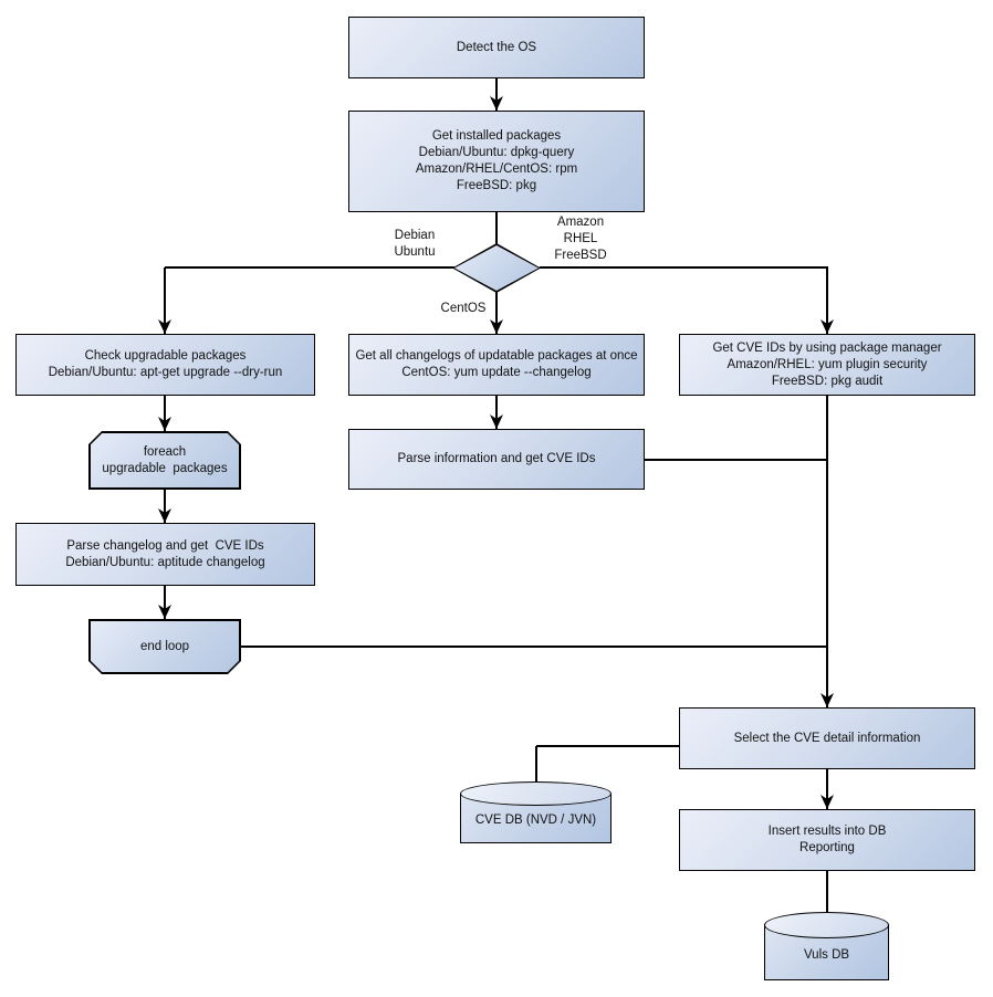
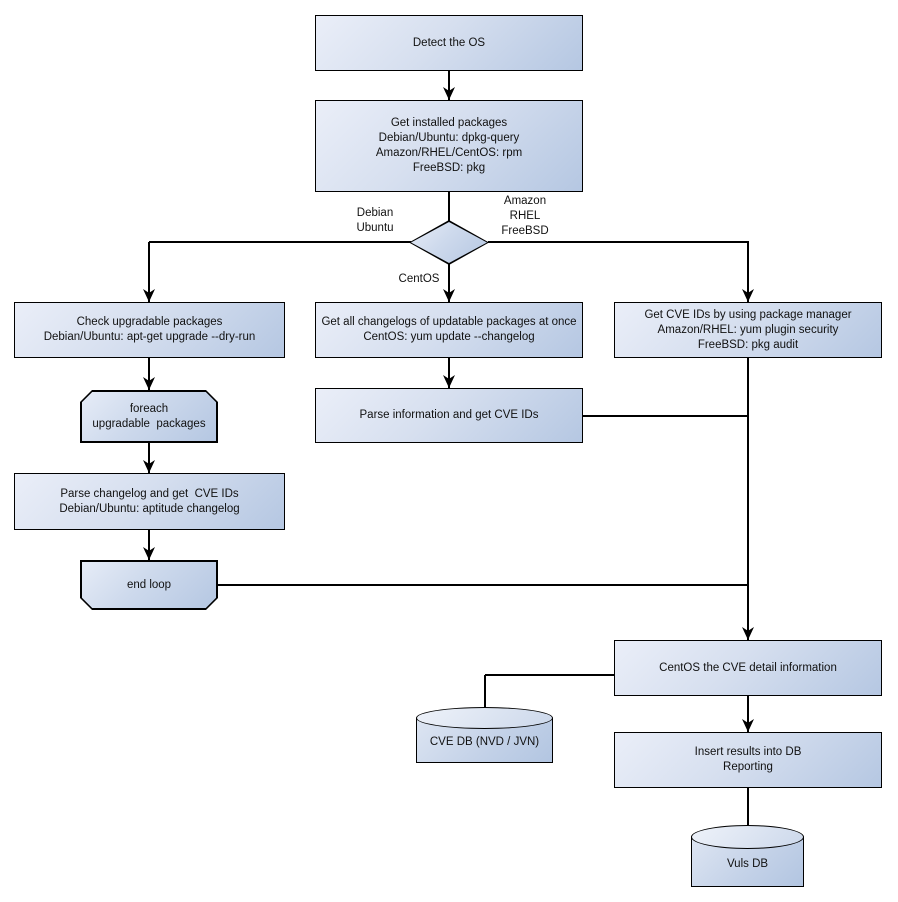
  Detect the OS
  Get installed packages
  Debian/Ubuntu: dpkg-query
  Amazon/RHEL/CentOS: rpm
  FreeBSD: pkg
  Check upgradable packages
  Debian/Ubuntu: apt-get upgrade --dry-run
  Parse changelog and get CVE IDs
  Debian/Ubuntu: aptitude changelog
  Get all changelogs of updatable packages at once
  CentOS: yum update --changelog
  Parse information and get CVE IDs
  Get CVE IDs by using package manager
  Amazon/RHEL: yum plugin security
  FreeBSD: pkg audit
- Select the CVE detail information
+ CentOS the CVE detail information
  Insert results into DB
  Reporting
  foreach
  upgradable packages
  end loop
  CVE DB (NVD / JVN)
  Vuls DB
  Debian
  Ubuntu
  Amazon
  RHEL
  FreeBSD
  CentOS
